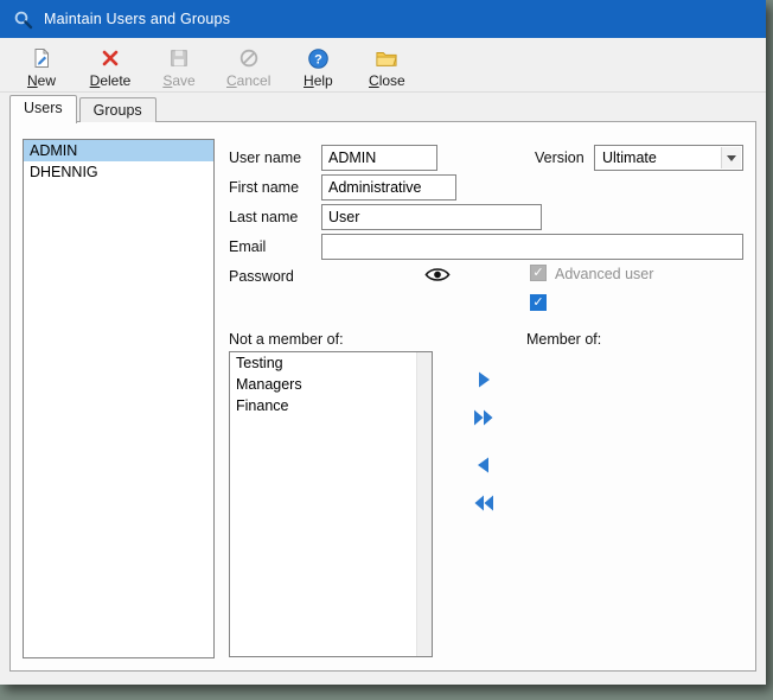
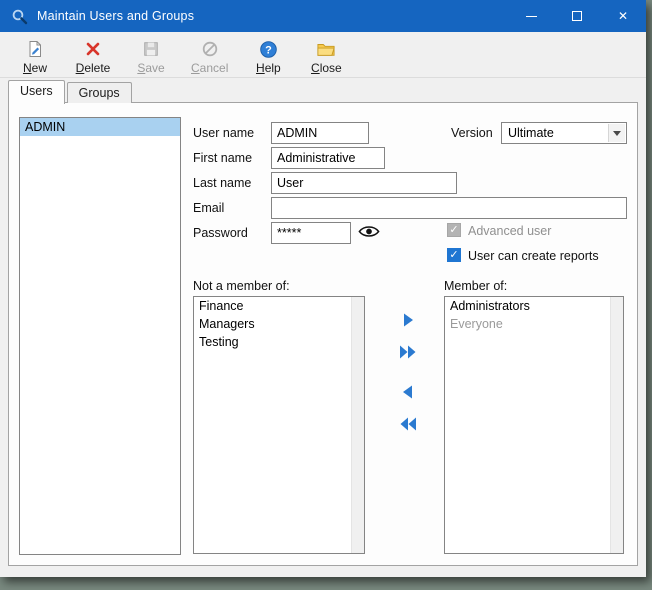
  Maintain Users and Groups
+ ✕
  New
  Delete
  Save
  Cancel
  ?
  Help
  Close
  Users
  Groups
  ADMIN
- DHENNIG
  User name
  ADMIN
  Version
  Ultimate
  First name
  Administrative
  Last name
  User
  Email
  Password
+ *****
  Advanced user
+ User can create reports
  Not a member of:
- Testing
+ Finance
  Managers
- Finance
+ Testing
  Member of:
+ Administrators
+ Everyone
